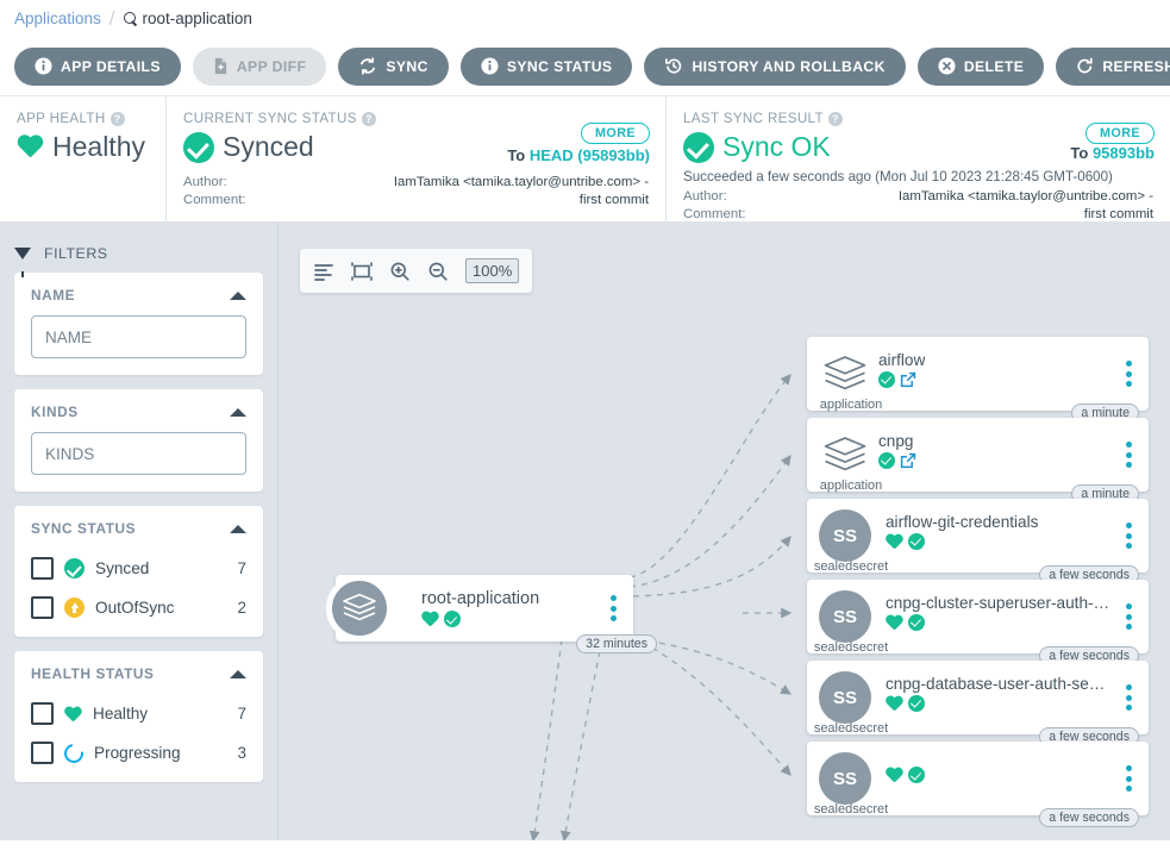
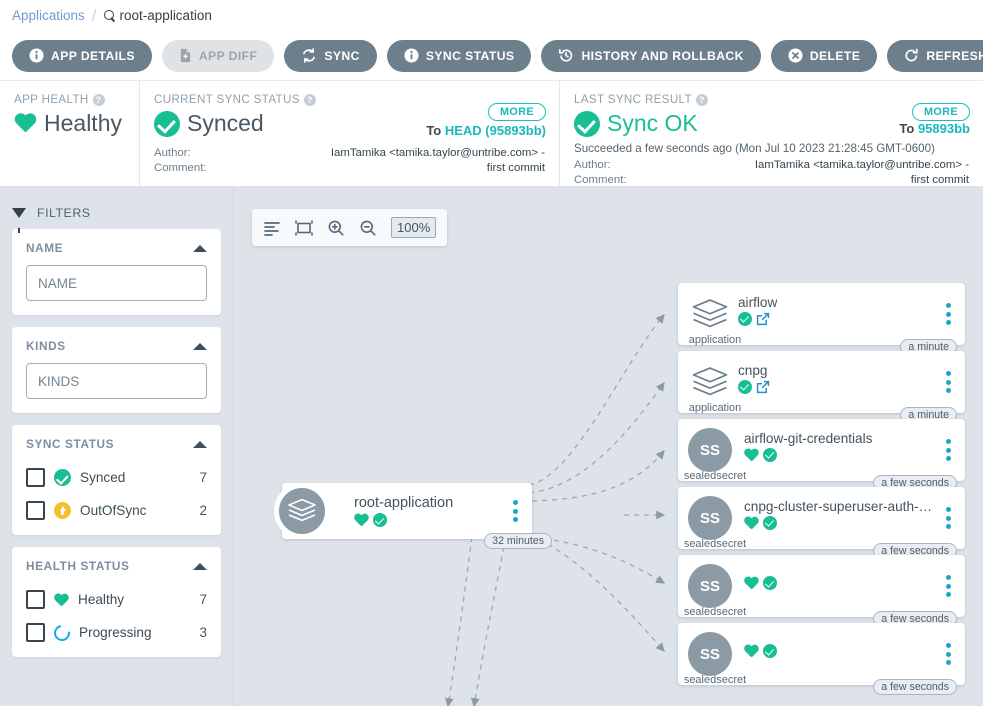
  Applications
  /
  root-application
  APP DETAILS
  APP DIFF
  SYNC
  SYNC STATUS
  HISTORY AND ROLLBACK
  DELETE
  REFRES
  APP HEALTH
  ?
  Healthy
  CURRENT SYNC STATUS
  ?
  MORE
  Synced
  To HEAD (95893bb)
  Author:
  Comment:
  IamTamika <tamika.taylor@untribe.com> -
  first commit
  LAST SYNC RESULT
  ?
  MORE
  Sync OK
  To 95893bb
  Succeeded a few seconds ago (Mon Jul 10 2023 21:28:45 GMT-0600)
  Author:
  Comment:
  IamTamika <tamika.taylor@untribe.com> -
  first commit
  FILTERS
  NAME
  NAME
  KINDS
  KINDS
  SYNC STATUS
  Synced
  7
  OutOfSync
  2
  HEALTH STATUS
  Healthy
  7
  Progressing
  3
  100%
  root-application
  32 minutes
  application
  airflow
  a minute
  application
  cnpg
  a minute
  SS
  sealedsecret
  airflow-git-credentials
  a few seconds
  SS
  sealedsecret
  cnpg-cluster-superuser-auth-…
  a few seconds
  SS
  sealedsecret
- cnpg-database-user-auth-sec…
  a few seconds
  SS
  sealedsecret
  a few seconds
